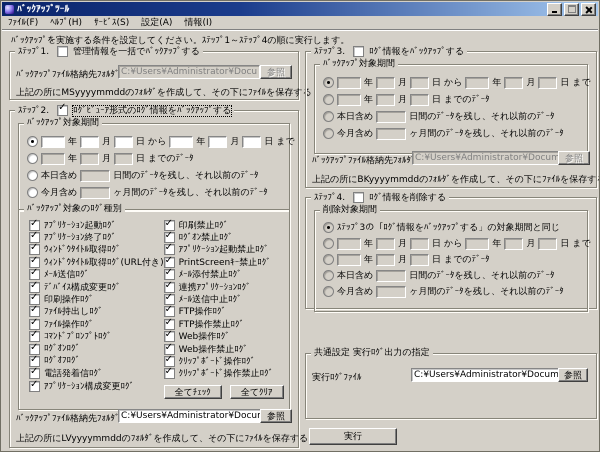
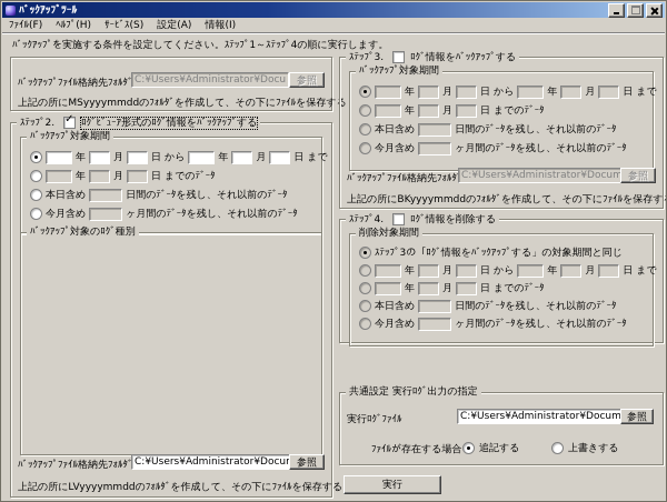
  ﾊﾞｯｸｱｯﾌﾟﾂｰﾙ
  ﾌｧｲﾙ(F)
  ﾍﾙﾌﾟ(H)
  ｻｰﾋﾞｽ(S)
  設定(A)
  情報(I)
  ﾊﾞｯｸｱｯﾌﾟを実施する条件を設定してください。ｽﾃｯﾌﾟ1～ｽﾃｯﾌﾟ4の順に実行します。
- ｽﾃｯﾌﾟ1.
- 管理情報を一括でﾊﾞｯｸｱｯﾌﾟする
  ﾊﾞｯｸｱｯﾌﾟﾌｧｲﾙ格納先ﾌｫﾙﾀﾞ
  C:¥Users¥Administrator¥Docu
  参照
  上記の所にMSyyyymmddのﾌｫﾙﾀﾞを作成して、その下にﾌｧｲﾙを保存する
  ｽﾃｯﾌﾟ2.
  ﾛｸﾞﾋﾞｭｰｱ形式のﾛｸﾞ情報をﾊﾞｯｸｱｯﾌﾟする
  ﾊﾞｯｸｱｯﾌﾟ対象期間
  年
  月
  日
  から
  年
  月
  日
  まで
  年
  月
  日
  までのﾃﾞｰﾀ
  本日含め
  日間のﾃﾞｰﾀを残し、それ以前のﾃﾞｰﾀ
  今月含め
  ヶ月間のﾃﾞｰﾀを残し、それ以前のﾃﾞｰﾀ
  ﾊﾞｯｸｱｯﾌﾟ対象のﾛｸﾞ種別
- ｱﾌﾟﾘｹｰｼｮﾝ起動ﾛｸﾞ
- ｱﾌﾟﾘｹｰｼｮﾝ終了ﾛｸﾞ
- ｳｨﾝﾄﾞｳﾀｲﾄﾙ取得ﾛｸﾞ
- ｳｨﾝﾄﾞｳﾀｲﾄﾙ取得ﾛｸﾞ(URL付き)
- ﾒｰﾙ送信ﾛｸﾞ
- ﾃﾞﾊﾞｲｽ構成変更ﾛｸﾞ
- 印刷操作ﾛｸﾞ
- ﾌｧｲﾙ持出しﾛｸﾞ
- ﾌｧｲﾙ操作ﾛｸﾞ
- ｺﾏﾝﾄﾞﾌﾟﾛﾝﾌﾟﾄﾛｸﾞ
- ﾛｸﾞｵﾝﾛｸﾞ
- ﾛｸﾞｵﾌﾛｸﾞ
- 電話発着信ﾛｸﾞ
- ｱﾌﾟﾘｹｰｼｮﾝ構成変更ﾛｸﾞ
- 印刷禁止ﾛｸﾞ
- ﾛｸﾞｵﾝ禁止ﾛｸﾞ
- ｱﾌﾟﾘｹｰｼｮﾝ起動禁止ﾛｸﾞ
- PrintScreenｷｰ禁止ﾛｸﾞ
- ﾒｰﾙ添付禁止ﾛｸﾞ
- 連携ｱﾌﾟﾘｹｰｼｮﾝﾛｸﾞ
- ﾒｰﾙ送信中止ﾛｸﾞ
- FTP操作ﾛｸﾞ
- FTP操作禁止ﾛｸﾞ
- Web操作ﾛｸﾞ
- Web操作禁止ﾛｸﾞ
- ｸﾘｯﾌﾟﾎﾞｰﾄﾞ操作ﾛｸﾞ
- ｸﾘｯﾌﾟﾎﾞｰﾄﾞ操作禁止ﾛｸﾞ
- 全てﾁｪｯｸ
- 全てｸﾘｱ
  ﾊﾞｯｸｱｯﾌﾟﾌｧｲﾙ格納先ﾌｫﾙﾀﾞ
  C:¥Users¥Administrator¥Docu
  参照
  上記の所にLVyyyymmddのﾌｫﾙﾀﾞを作成して、その下にﾌｧｲﾙを保存する
  ｽﾃｯﾌﾟ3.
  ﾛｸﾞ情報をﾊﾞｯｸｱｯﾌﾟする
  ﾊﾞｯｸｱｯﾌﾟ対象期間
  年
  月
  日
  から
  年
  月
  日
  まで
  年
  月
  日
  までのﾃﾞｰﾀ
  本日含め
  日間のﾃﾞｰﾀを残し、それ以前のﾃﾞｰﾀ
  今月含め
  ヶ月間のﾃﾞｰﾀを残し、それ以前のﾃﾞｰﾀ
  ﾊﾞｯｸｱｯﾌﾟﾌｧｲﾙ格納先ﾌｫﾙﾀﾞ
  C:¥Users¥Administrator¥Docum
  参照
  上記の所にBKyyyymmddのﾌｫﾙﾀﾞを作成して、その下にﾌｧｲﾙを保存す
  ｽﾃｯﾌﾟ4.
  ﾛｸﾞ情報を削除する
  削除対象期間
  ｽﾃｯﾌﾟ3の「ﾛｸﾞ情報をﾊﾞｯｸｱｯﾌﾟする」の対象期間と同じ
  年
  月
  日
  から
  年
  月
  日
  まで
  年
  月
  日
  までのﾃﾞｰﾀ
  本日含め
  日間のﾃﾞｰﾀを残し、それ以前のﾃﾞｰﾀ
  今月含め
  ヶ月間のﾃﾞｰﾀを残し、それ以前のﾃﾞｰﾀ
  共通設定 実行ﾛｸﾞ出力の指定
  実行ﾛｸﾞﾌｧｲﾙ
  参照
+ ﾌｧｲﾙが存在する場合
+ 追記する
+ 上書きする
  実行
